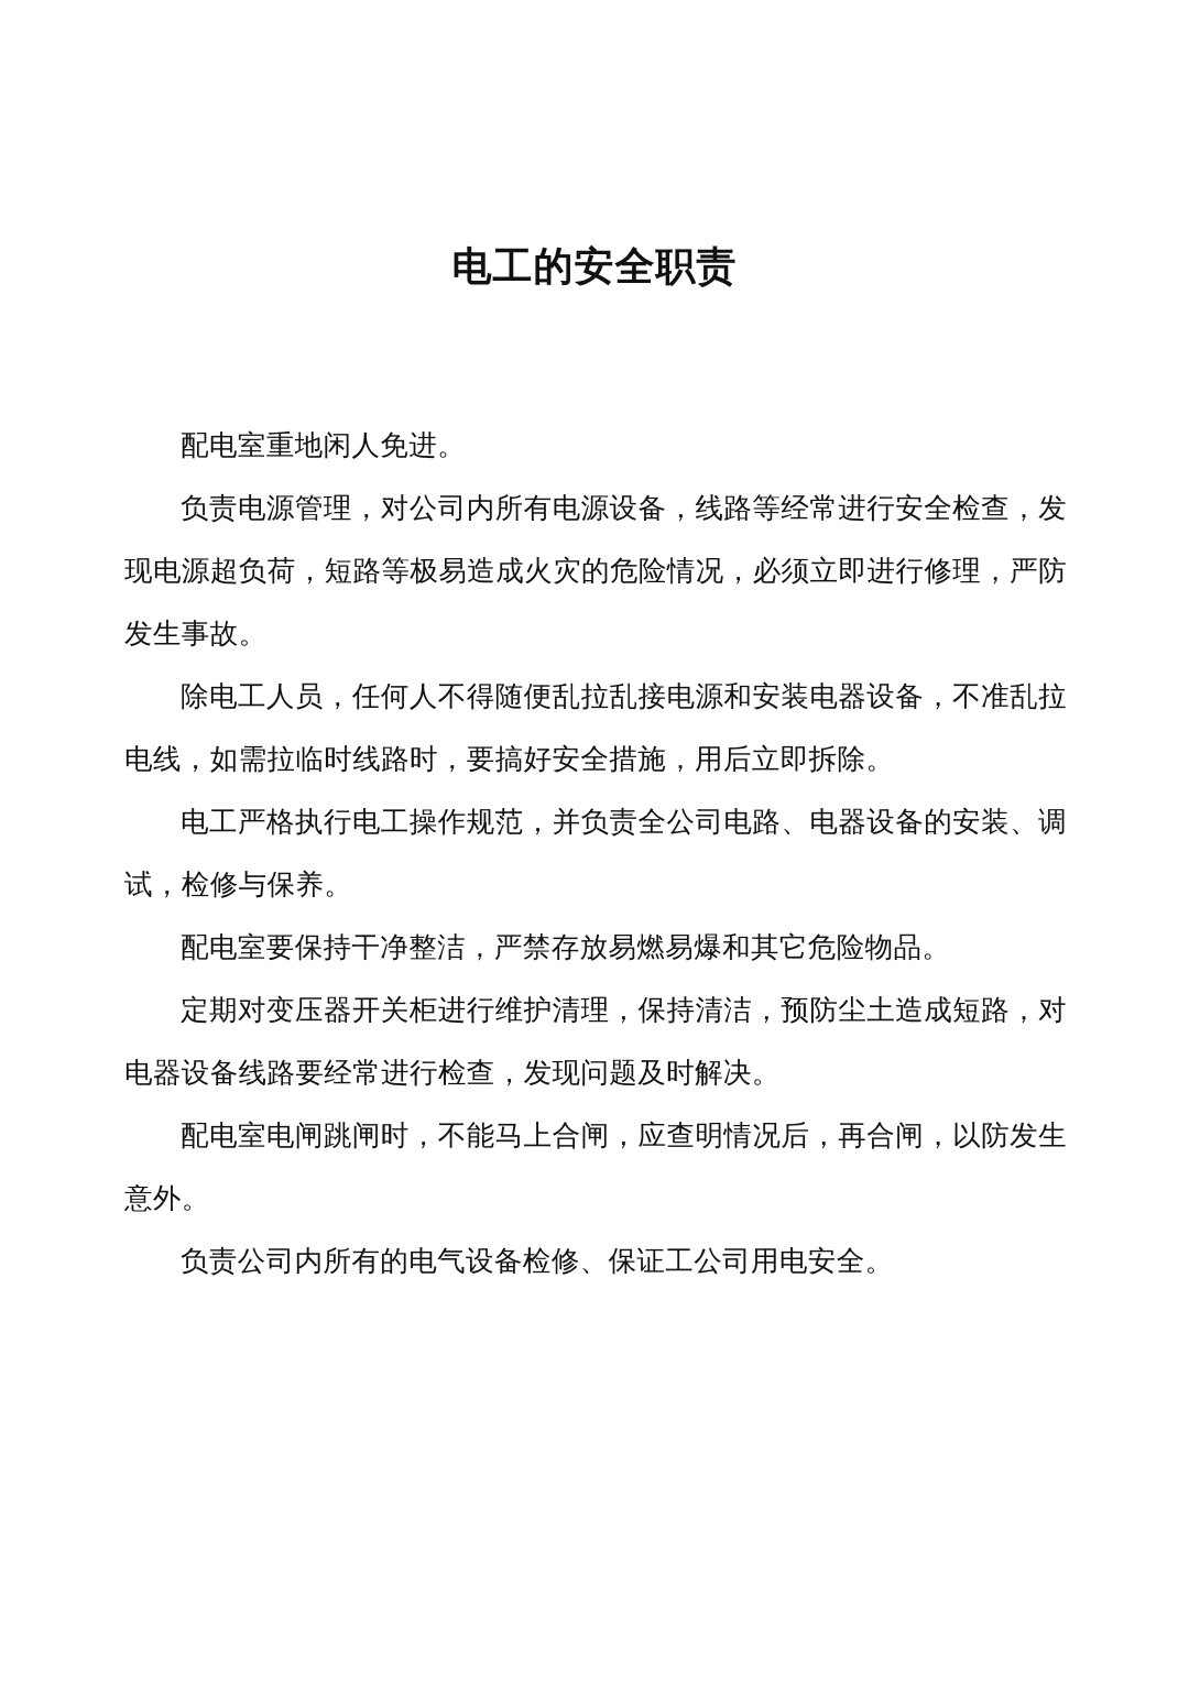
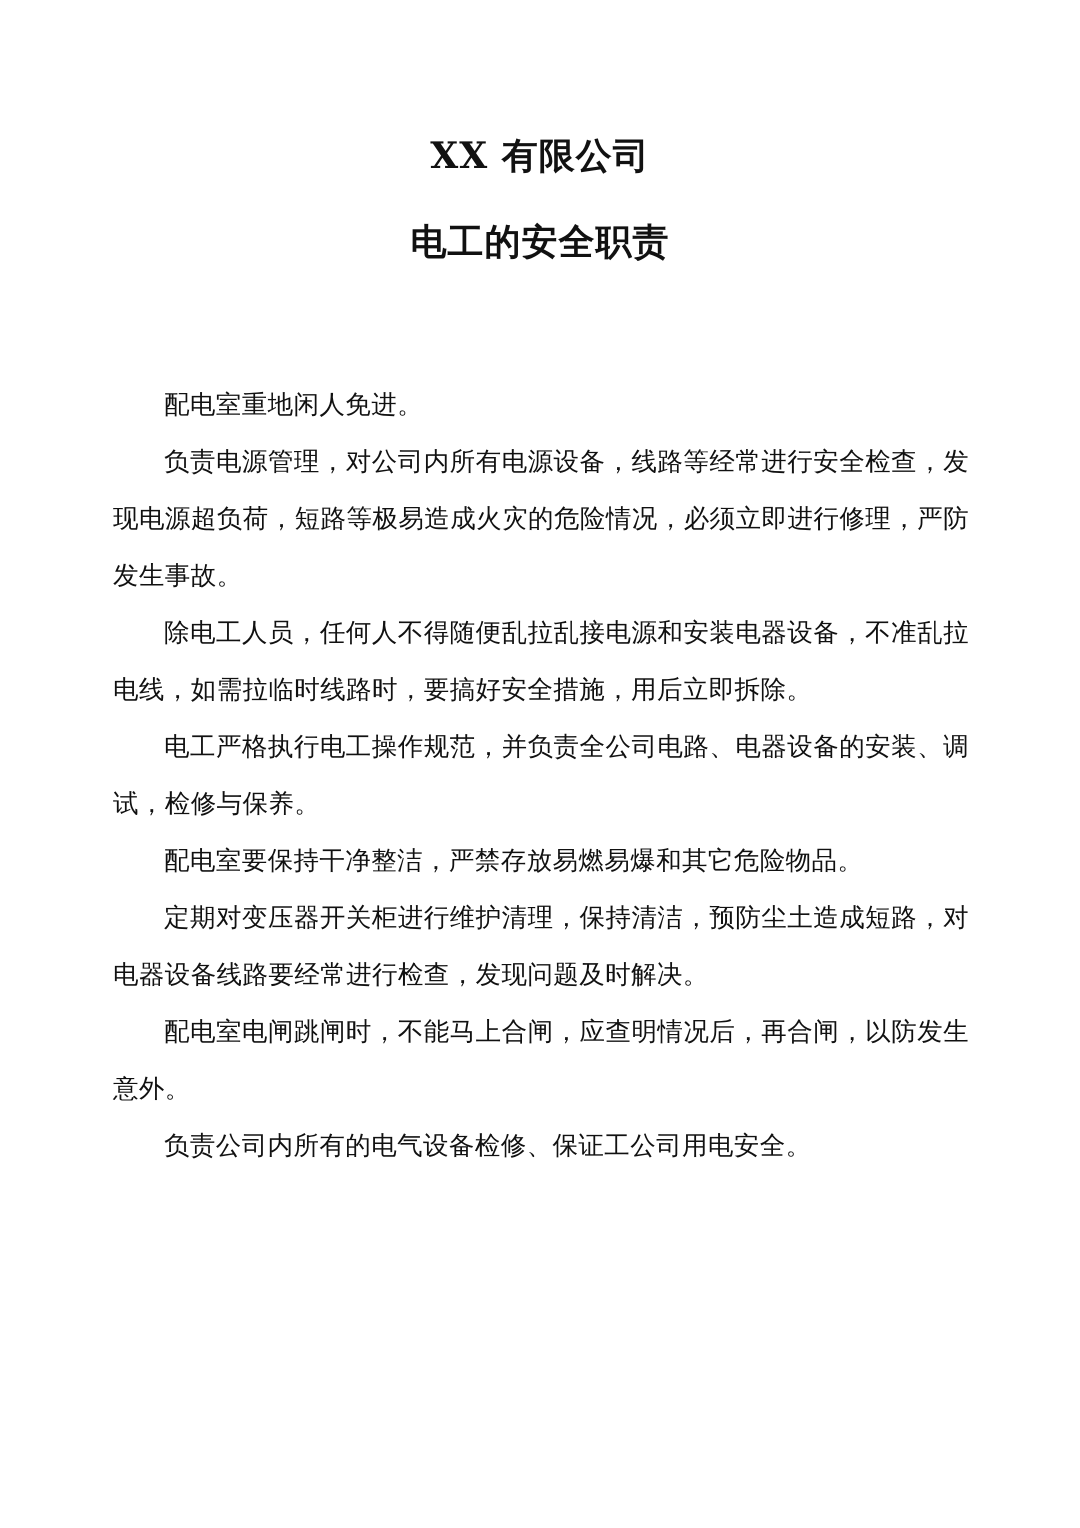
+ XX 有限公司
  电工的安全职责
  配电室重地闲人免进。
  负责电源管理，对公司内所有电源设备，线路等经常进行安全检查，发现电源超负荷，短路等极易造成火灾的危险情况，必须立即进行修理，严防发生事故。
  除电工人员，任何人不得随便乱拉乱接电源和安装电器设备，不准乱拉电线，如需拉临时线路时，要搞好安全措施，用后立即拆除。
  电工严格执行电工操作规范，并负责全公司电路、电器设备的安装、调试，检修与保养。
  配电室要保持干净整洁，严禁存放易燃易爆和其它危险物品。
  定期对变压器开关柜进行维护清理，保持清洁，预防尘土造成短路，对电器设备线路要经常进行检查，发现问题及时解决。
  配电室电闸跳闸时，不能马上合闸，应查明情况后，再合闸，以防发生意外。
  负责公司内所有的电气设备检修、保证工公司用电安全。
